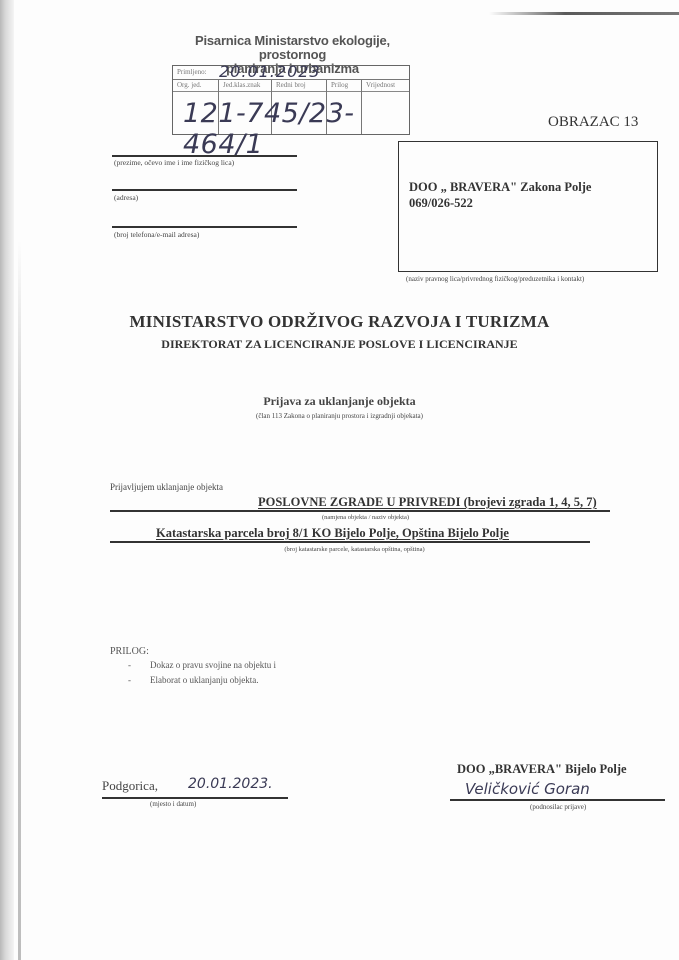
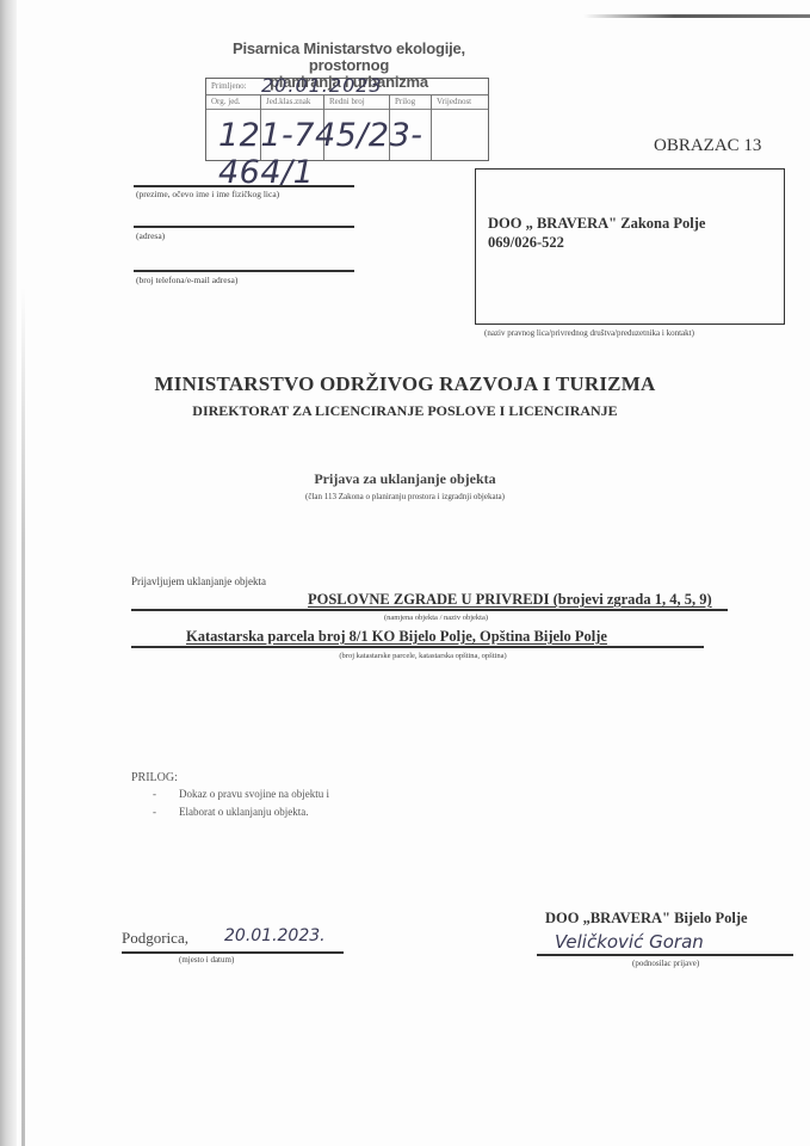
  Pisarnica Ministarstvo ekologije, prostornog
  planiranja i urbanizma
  Primljeno:
  20.01.2023
  Org. jed.
  Jed.klas.znak
  Redni broj
  Prilog
  Vrijednost
  121-745/23-464/1
  OBRAZAC 13
  (prezime, očevo ime i ime fizičkog lica)
  (adresa)
  (broj telefona/e-mail adresa)
  DOO „ BRAVERA" Zakona Polje
  069/026-522
- (naziv pravnog lica/privrednog fizičkog/preduzetnika i kontakt)
+ (naziv pravnog lica/privrednog društva/preduzetnika i kontakt)
  MINISTARSTVO ODRŽIVOG RAZVOJA I TURIZMA
  DIREKTORAT ZA LICENCIRANJE POSLOVE I LICENCIRANJE
  Prijava za uklanjanje objekta
  (član 113 Zakona o planiranju prostora i izgradnji objekata)
  Prijavljujem uklanjanje objekta
- POSLOVNE ZGRADE U PRIVREDI (brojevi zgrada 1, 4, 5, 7)
+ POSLOVNE ZGRADE U PRIVREDI (brojevi zgrada 1, 4, 5, 9)
  Katastarska parcela broj 8/1 KO Bijelo Polje, Opština Bijelo Polje
  PRILOG:
  - Dokaz o pravu svojine na objektu i
  - Elaborat o uklanjanju objekta.
  Podgorica,
  20.01.2023.
  (mjesto i datum)
  DOO „BRAVERA" Bijelo Polje
  Veličković Goran
  (podnosilac prijave)
